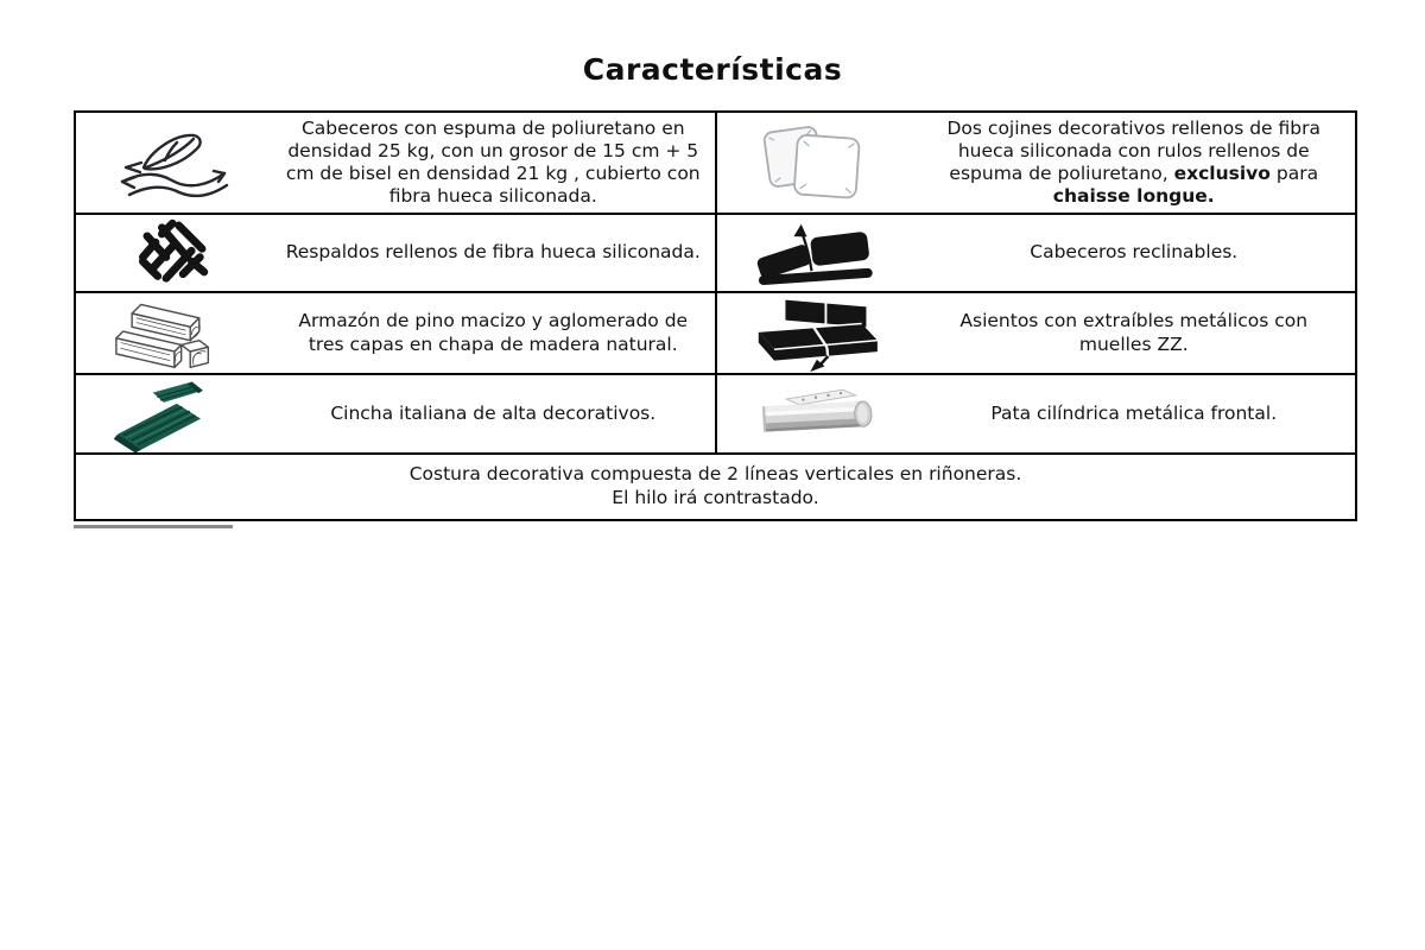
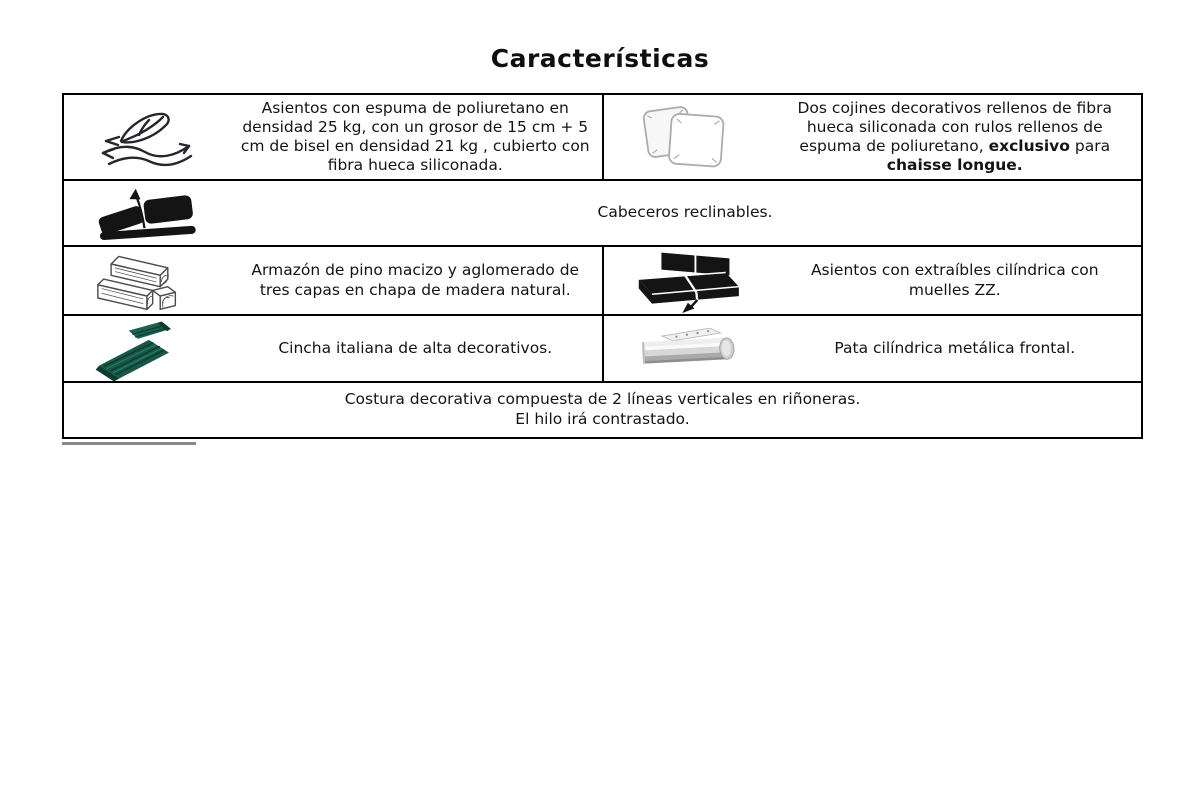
  Características
- Cabeceros con espuma de poliuretano en densidad 25 kg, con un grosor de 15 cm + 5 cm de bisel en densidad 21 kg , cubierto con fibra hueca siliconada.
+ Asientos con espuma de poliuretano en densidad 25 kg, con un grosor de 15 cm + 5 cm de bisel en densidad 21 kg , cubierto con fibra hueca siliconada.
  Dos cojines decorativos rellenos de fibra hueca siliconada con rulos rellenos de espuma de poliuretano, exclusivo para chaisse longue.
- Respaldos rellenos de fibra hueca siliconada.
  Cabeceros reclinables.
  Armazón de pino macizo y aglomerado de tres capas en chapa de madera natural.
- Asientos con extraíbles metálicos con muelles ZZ.
+ Asientos con extraíbles cilíndrica con muelles ZZ.
  Cincha italiana de alta decorativos.
  Pata cilíndrica metálica frontal.
  Costura decorativa compuesta de 2 líneas verticales en riñoneras.
  El hilo irá contrastado.
